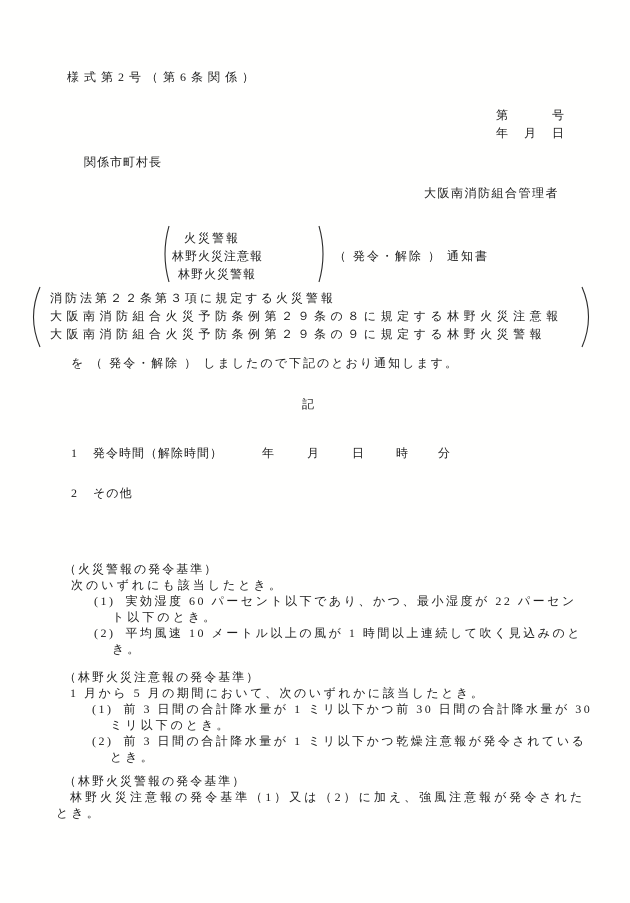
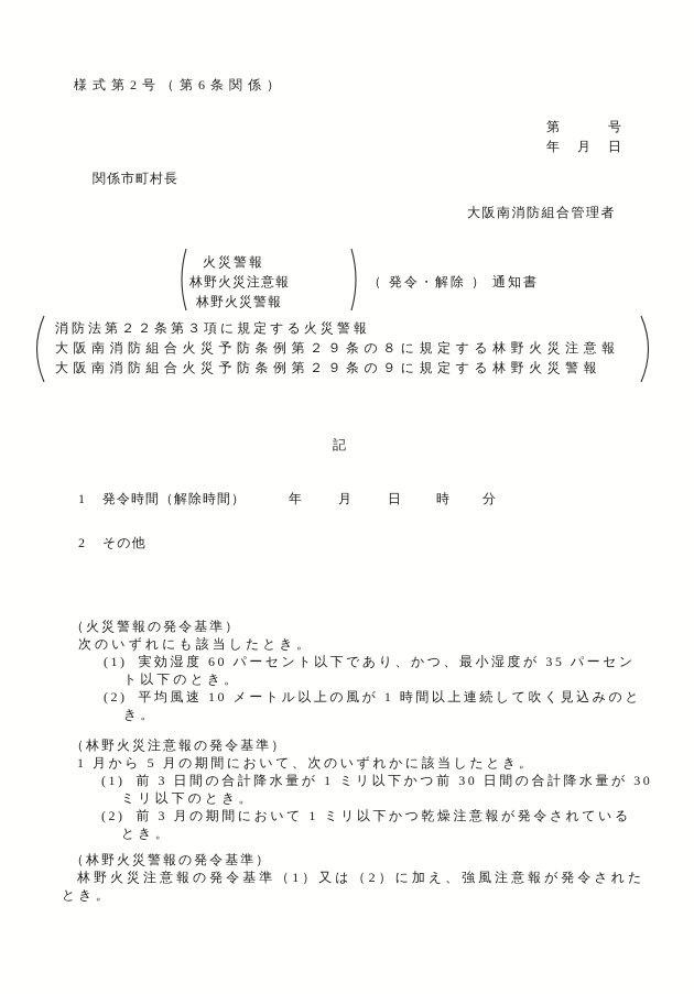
  様式第2号（第6条関係）
  第 号
  年 月 日
  関係市町村長
  大阪南消防組合管理者
  火災警報
  林野火災注意報
  林野火災警報
  （ 発令・解除 ） 通知書
  消防法第２２条第３項に規定する火災警報
  大阪南消防組合火災予防条例第２９条の８に規定する林野火災注意報
  大阪南消防組合火災予防条例第２９条の９に規定する林野火災警報
- を （ 発令・解除 ） しましたので下記のとおり通知します。
  記
  1
  発令時間（解除時間）
  年
  月
  日
  時
  分
  2
  その他
  （火災警報の発令基準）
  次のいずれにも該当したとき。
- (1) 実効湿度 60 パーセント以下であり、かつ、最小湿度が 22 パーセン
+ (1) 実効湿度 60 パーセント以下であり、かつ、最小湿度が 35 パーセン
  ト以下のとき。
  (2) 平均風速 10 メートル以上の風が 1 時間以上連続して吹く見込みのと
  き。
  （林野火災注意報の発令基準）
  1 月から 5 月の期間において、次のいずれかに該当したとき。
  (1) 前 3 日間の合計降水量が 1 ミリ以下かつ前 30 日間の合計降水量が 30
  ミリ以下のとき。
- (2) 前 3 日間の合計降水量が 1 ミリ以下かつ乾燥注意報が発令されている
+ (2) 前 3 月の期間において 1 ミリ以下かつ乾燥注意報が発令されている
  とき。
  （林野火災警報の発令基準）
  林野火災注意報の発令基準（1）又は（2）に加え、強風注意報が発令された
  とき。
